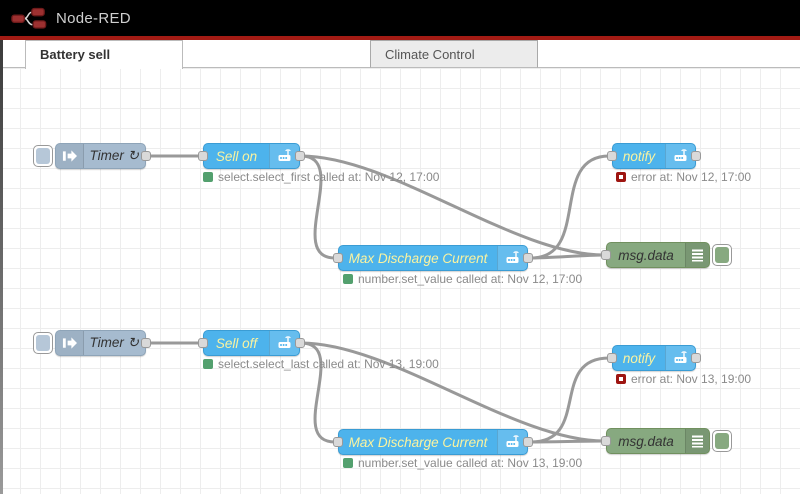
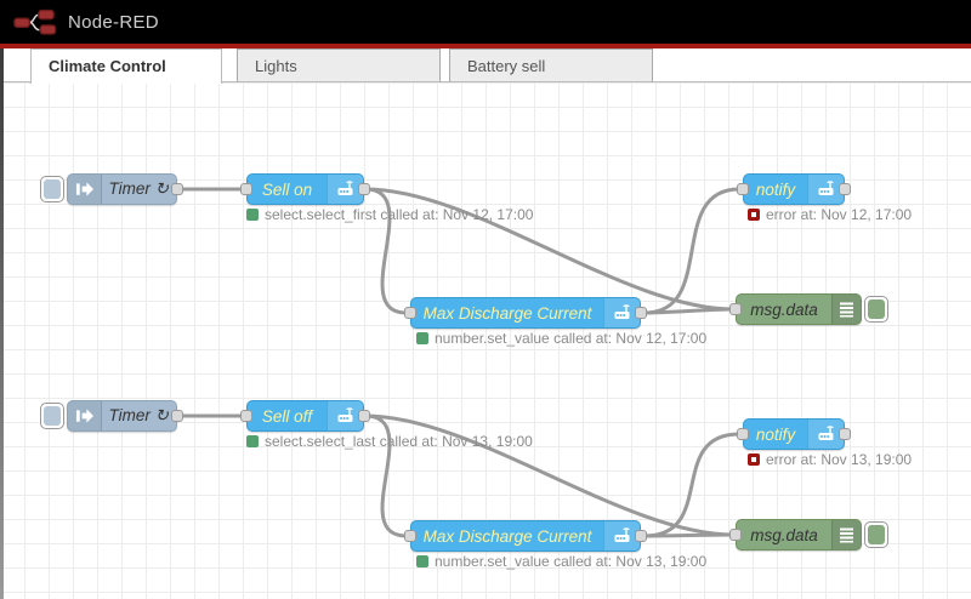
  Node-RED
- Battery sell
+ Climate Control
+ Lights
- Climate Control
+ Battery sell
  Timer ↻
  Sell on
  select.select_first called at: Nov 12, 17:00
  notify
  error at: Nov 12, 17:00
  Max Discharge Current
  number.set_value called at: Nov 12, 17:00
  msg.data
  Timer ↻
  Sell off
  select.select_last called at: Nov 13, 19:00
  notify
  error at: Nov 13, 19:00
  Max Discharge Current
  number.set_value called at: Nov 13, 19:00
  msg.data
